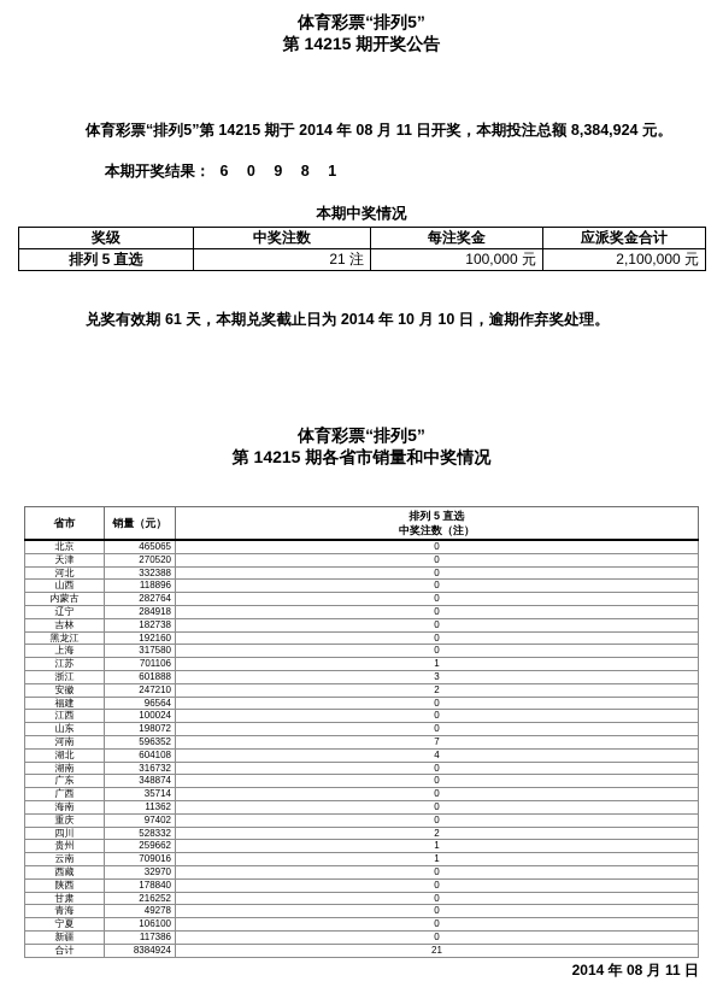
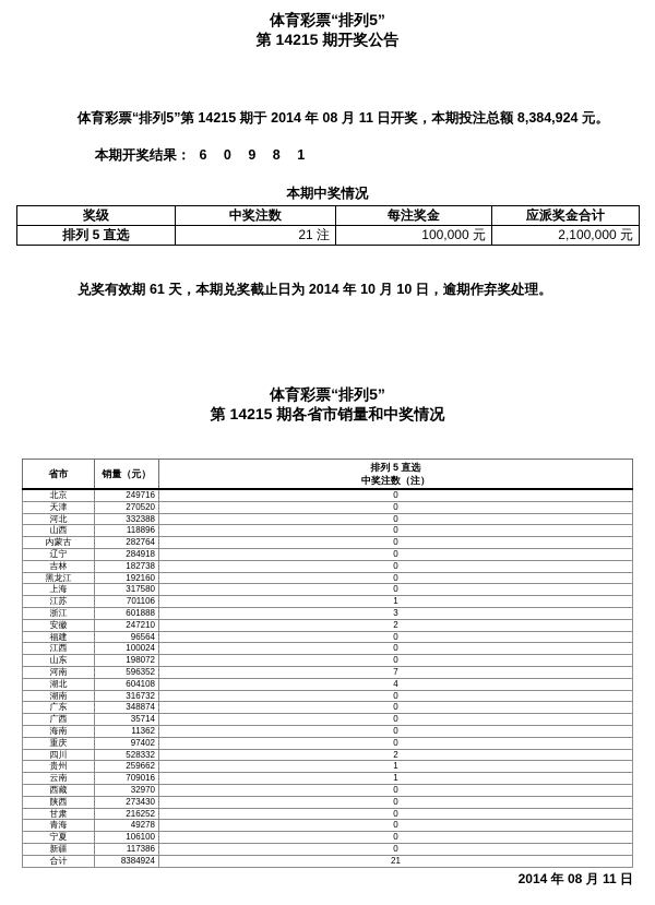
  体育彩票“排列5”
  第 14215 期开奖公告
  体育彩票“排列5”第 14215 期于 2014 年 08 月 11 日开奖，本期投注总额 8,384,924 元。
  本期开奖结果： 6 0 9 8 1
  本期中奖情况
  奖级	中奖注数	每注奖金	应派奖金合计
  排列 5 直选	21 注	100,000 元	2,100,000 元
  兑奖有效期 61 天，本期兑奖截止日为 2014 年 10 月 10 日，逾期作弃奖处理。
  体育彩票“排列5”
  第 14215 期各省市销量和中奖情况
  省市	销量（元）	排列 5 直选 中奖注数（注）
- 北京	465065	0
+ 北京	249716	0
  天津	270520	0
  河北	332388	0
  山西	118896	0
  内蒙古	282764	0
  辽宁	284918	0
  吉林	182738	0
  黑龙江	192160	0
  上海	317580	0
  江苏	701106	1
  浙江	601888	3
  安徽	247210	2
  福建	96564	0
  江西	100024	0
  山东	198072	0
  河南	596352	7
  湖北	604108	4
  湖南	316732	0
  广东	348874	0
  广西	35714	0
  海南	11362	0
  重庆	97402	0
  四川	528332	2
  贵州	259662	1
  云南	709016	1
  西藏	32970	0
- 陕西	178840	0
+ 陕西	273430	0
  甘肃	216252	0
  青海	49278	0
  宁夏	106100	0
  新疆	117386	0
  合计	8384924	21
  2014 年 08 月 11 日
